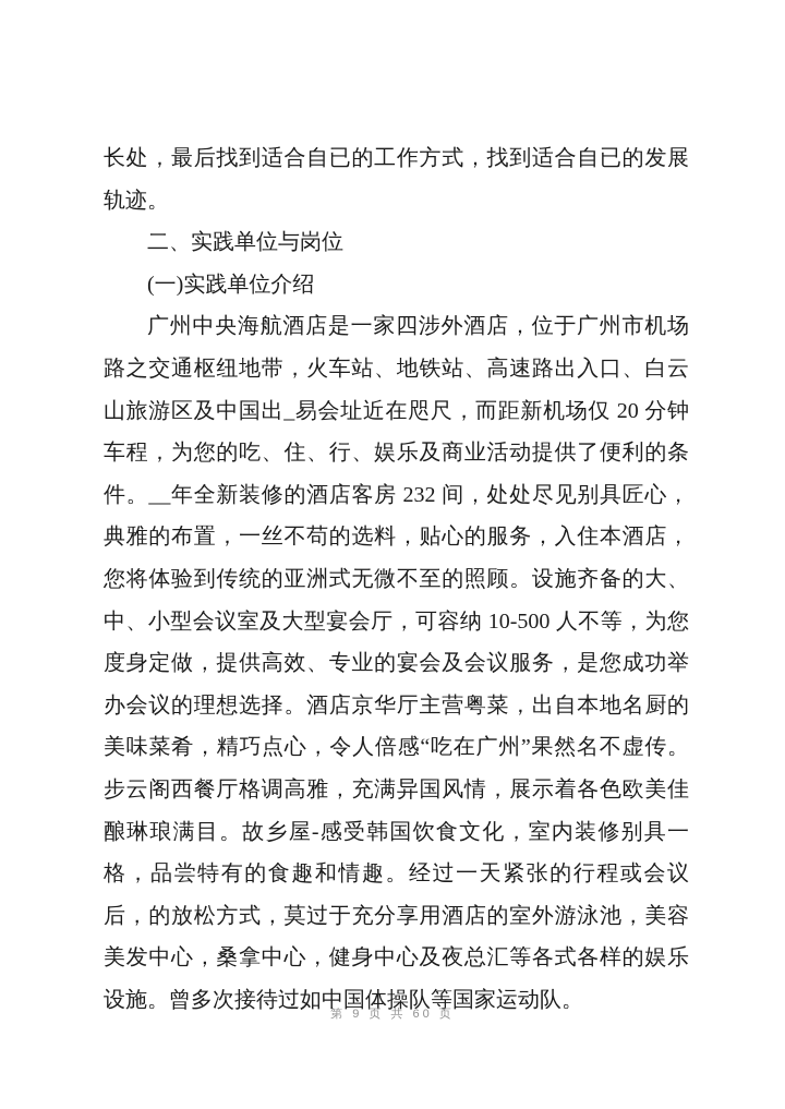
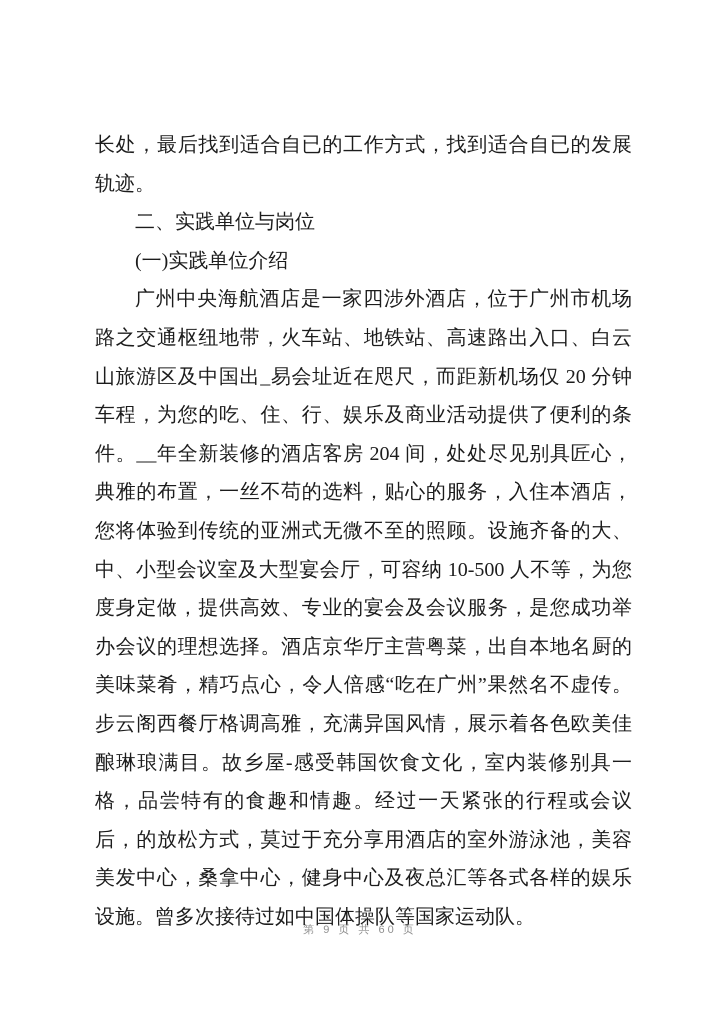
  长处，最后找到适合自已的工作方式，找到适合自已的发展轨迹。
  二、实践单位与岗位
  (一)实践单位介绍
- 广州中央海航酒店是一家四涉外酒店，位于广州市机场路之交通枢纽地带，火车站、地铁站、高速路出入口、白云山旅游区及中国出_易会址近在咫尺，而距新机场仅 20 分钟车程，为您的吃、住、行、娱乐及商业活动提供了便利的条件。__年全新装修的酒店客房 232 间，处处尽见别具匠心，典雅的布置，一丝不苟的选料，贴心的服务，入住本酒店，您将体验到传统的亚洲式无微不至的照顾。设施齐备的大、中、小型会议室及大型宴会厅，可容纳 10-500 人不等，为您度身定做，提供高效、专业的宴会及会议服务，是您成功举办会议的理想选择。酒店京华厅主营粤菜，出自本地名厨的美味菜肴，精巧点心，令人倍感“吃在广州”果然名不虚传。步云阁西餐厅格调高雅，充满异国风情，展示着各色欧美佳酿琳琅满目。故乡屋-感受韩国饮食文化，室内装修别具一格，品尝特有的食趣和情趣。经过一天紧张的行程或会议后，的放松方式，莫过于充分享用酒店的室外游泳池，美容美发中心，桑拿中心，健身中心及夜总汇等各式各样的娱乐设施。曾多次接待过如中国体操队等国家运动队。
+ 广州中央海航酒店是一家四涉外酒店，位于广州市机场路之交通枢纽地带，火车站、地铁站、高速路出入口、白云山旅游区及中国出_易会址近在咫尺，而距新机场仅 20 分钟车程，为您的吃、住、行、娱乐及商业活动提供了便利的条件。__年全新装修的酒店客房 204 间，处处尽见别具匠心，典雅的布置，一丝不苟的选料，贴心的服务，入住本酒店，您将体验到传统的亚洲式无微不至的照顾。设施齐备的大、中、小型会议室及大型宴会厅，可容纳 10-500 人不等，为您度身定做，提供高效、专业的宴会及会议服务，是您成功举办会议的理想选择。酒店京华厅主营粤菜，出自本地名厨的美味菜肴，精巧点心，令人倍感“吃在广州”果然名不虚传。步云阁西餐厅格调高雅，充满异国风情，展示着各色欧美佳酿琳琅满目。故乡屋-感受韩国饮食文化，室内装修别具一格，品尝特有的食趣和情趣。经过一天紧张的行程或会议后，的放松方式，莫过于充分享用酒店的室外游泳池，美容美发中心，桑拿中心，健身中心及夜总汇等各式各样的娱乐设施。曾多次接待过如中国体操队等国家运动队。
  第 9 页 共 60 页
